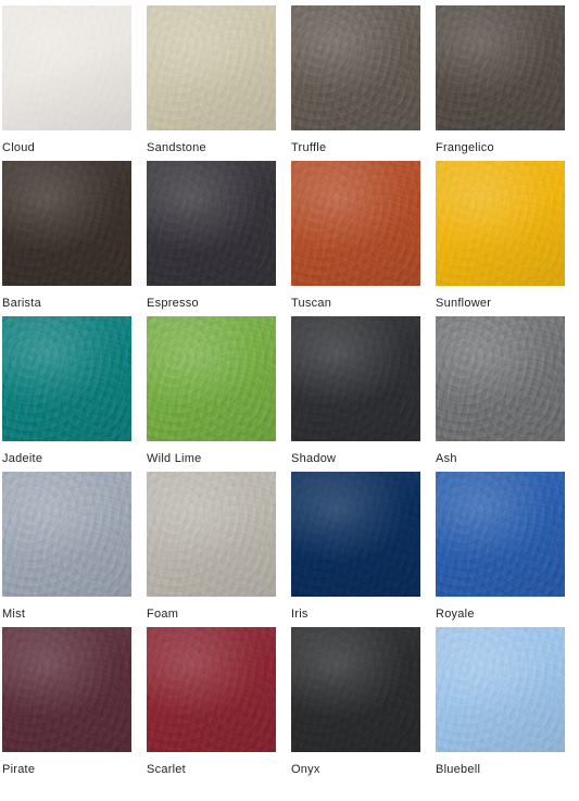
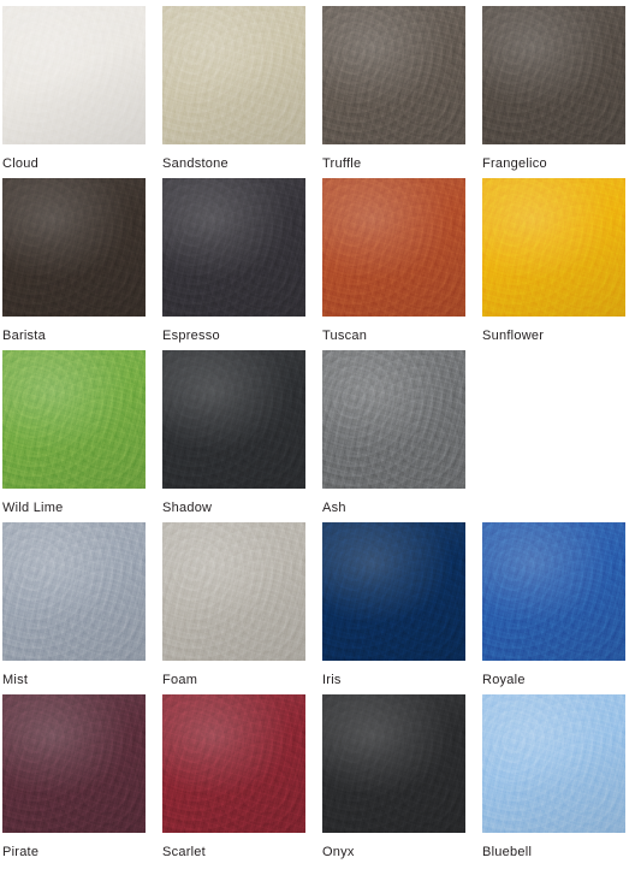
  Cloud
  Sandstone
  Truffle
  Frangelico
  Barista
  Espresso
  Tuscan
  Sunflower
- Jadeite
  Wild Lime
  Shadow
  Ash
  Mist
  Foam
  Iris
  Royale
  Pirate
  Scarlet
  Onyx
  Bluebell
